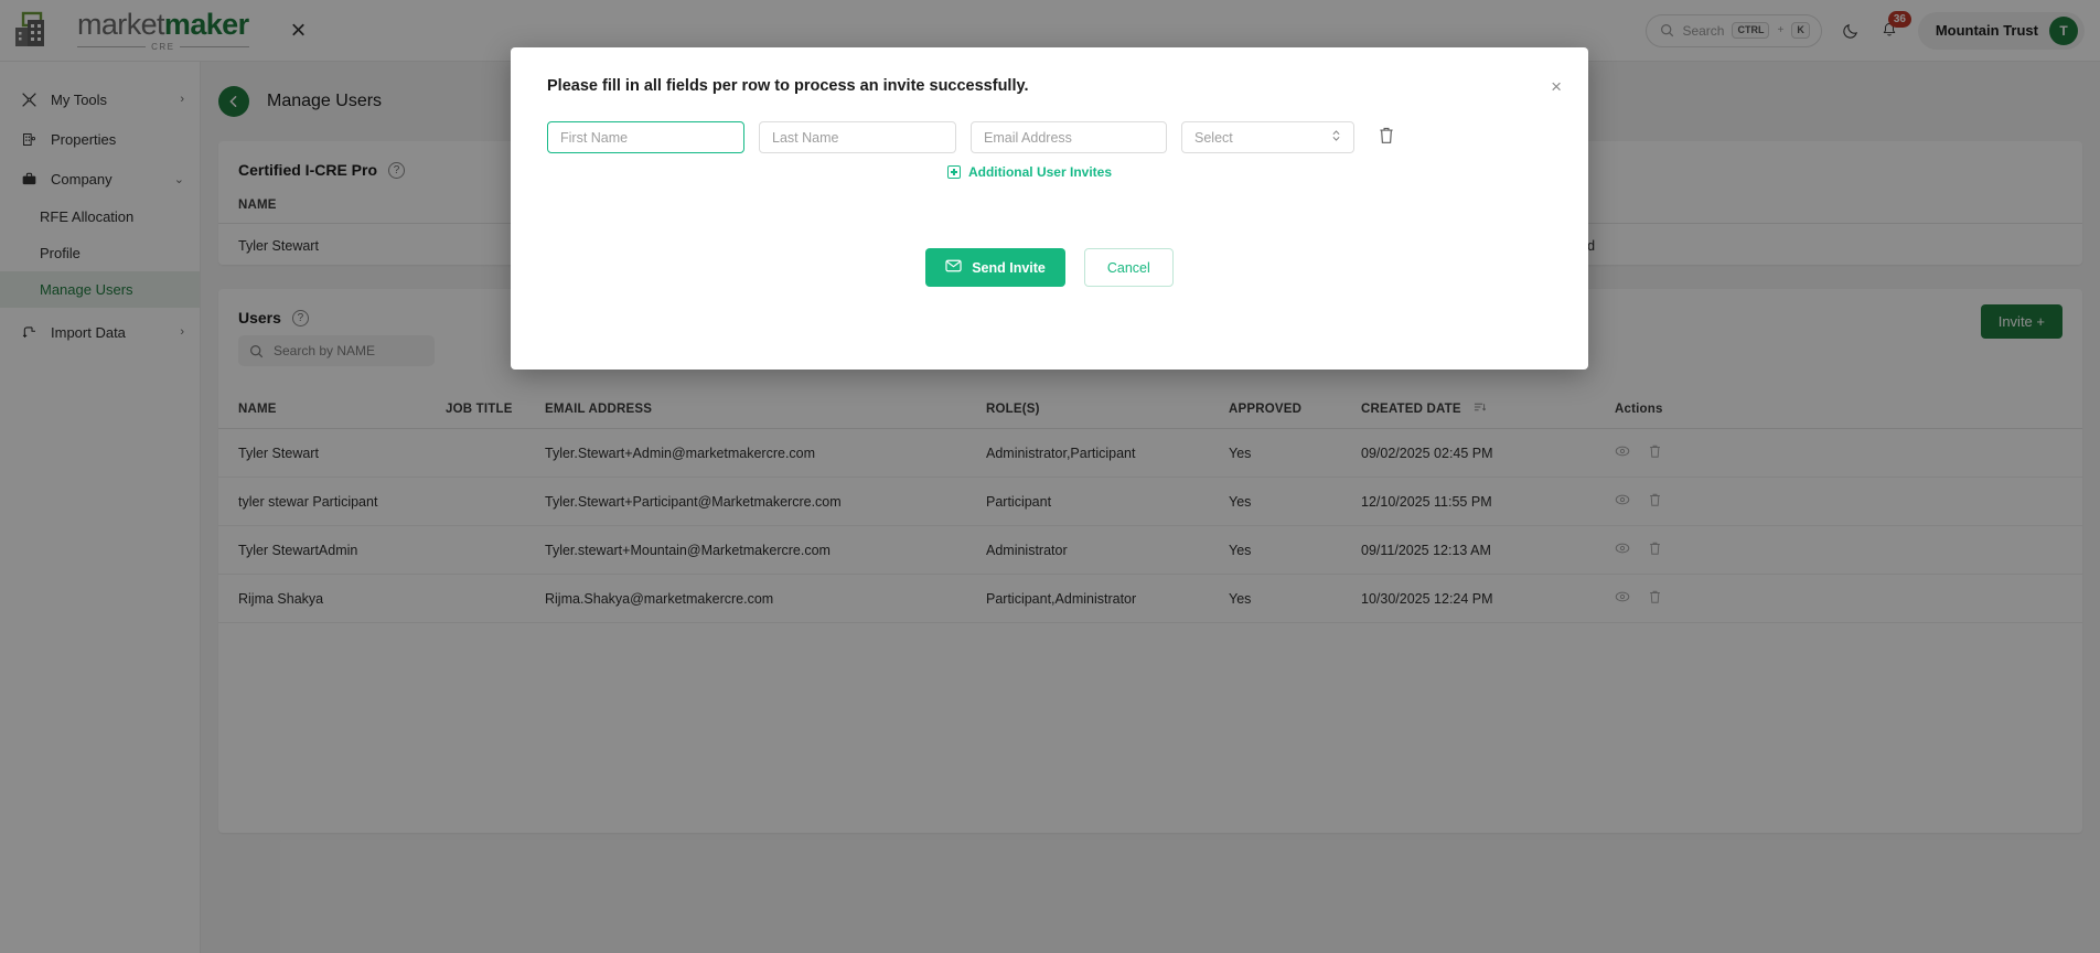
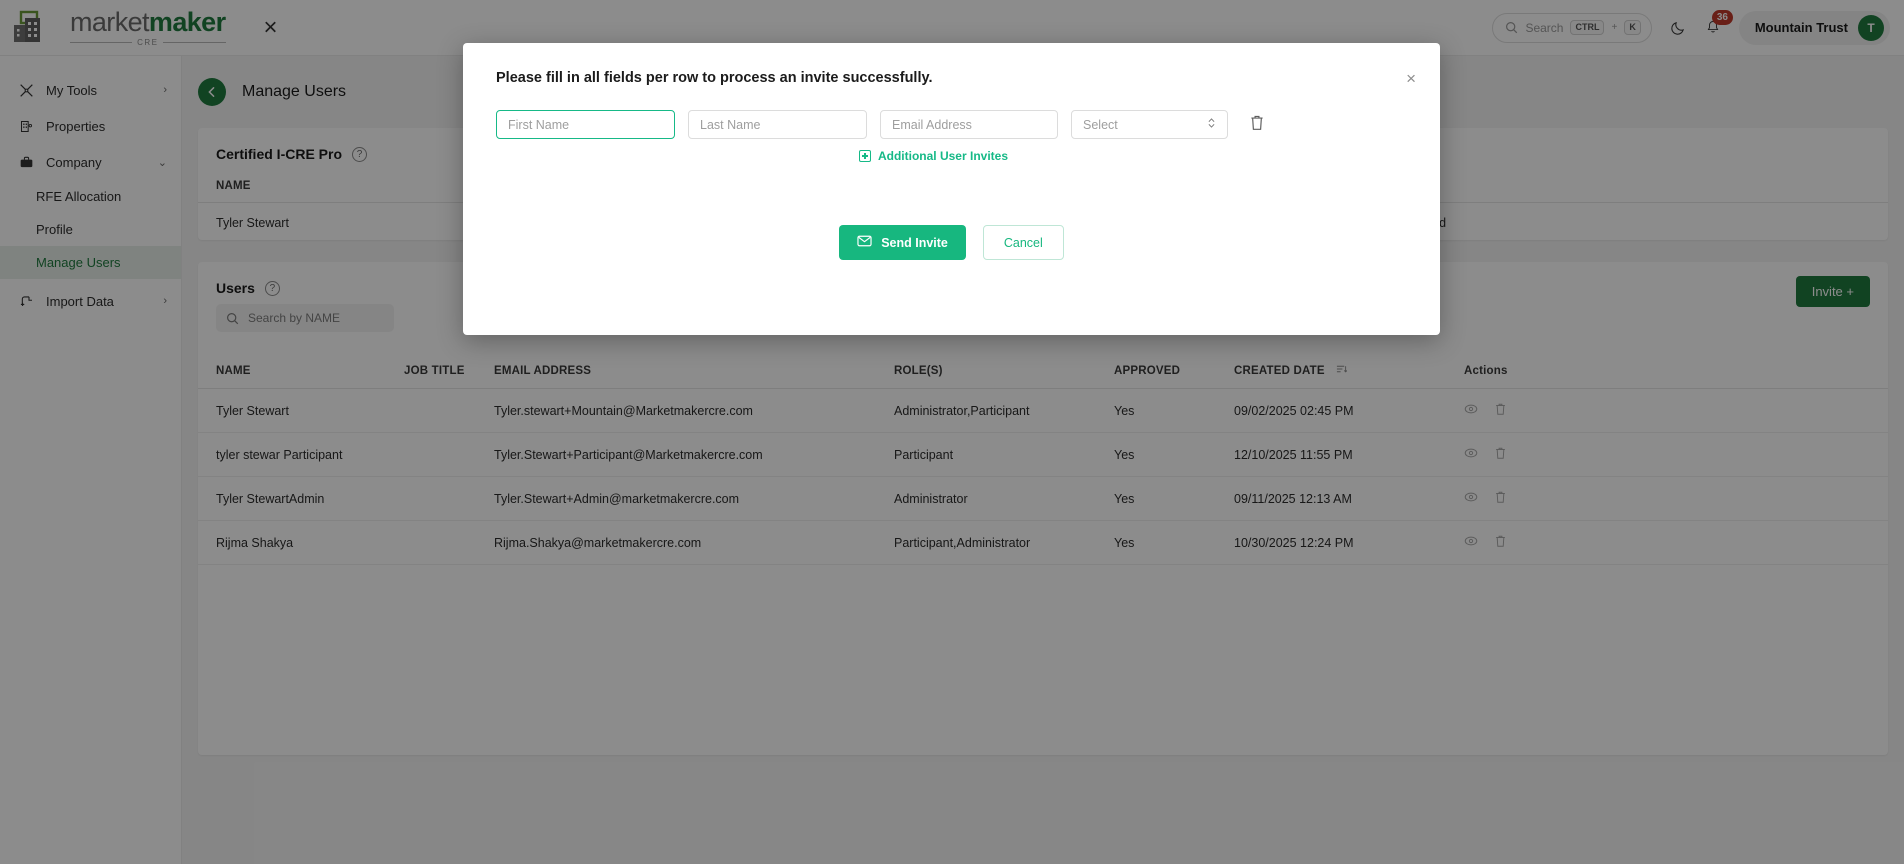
  marketmaker
  CRE
  ×
  Search
  CTRL
  +
  K
  36
  Mountain Trust
  T
  My Tools
  ›
  Properties
  Company
  ⌄
  RFE Allocation
  Profile
  Manage Users
  Import Data
  ›
  Manage Users
  Certified I-CRE Pro
  ?
  Users
  ?
  Invite +
  Search by NAME
  NAME	JOB TITLE	EMAIL ADDRESS	ROLE(S)	APPROVED	CREATED DATE	Actions
- Tyler Stewart		Tyler.Stewart+Admin@marketmakercre.com	Administrator,Participant	Yes	09/02/2025 02:45 PM
+ Tyler Stewart		Tyler.stewart+Mountain@Marketmakercre.com	Administrator,Participant	Yes	09/02/2025 02:45 PM
  tyler stewar Participant		Tyler.Stewart+Participant@Marketmakercre.com	Participant	Yes	12/10/2025 11:55 PM
- Tyler StewartAdmin		Tyler.stewart+Mountain@Marketmakercre.com	Administrator	Yes	09/11/2025 12:13 AM
+ Tyler StewartAdmin		Tyler.Stewart+Admin@marketmakercre.com	Administrator	Yes	09/11/2025 12:13 AM
  Rijma Shakya		Rijma.Shakya@marketmakercre.com	Participant,Administrator	Yes	10/30/2025 12:24 PM
  Please fill in all fields per row to process an invite successfully.
  ×
  First Name
  Last Name
  Email Address
  Select
  Additional User Invites
  Send Invite
  Cancel
